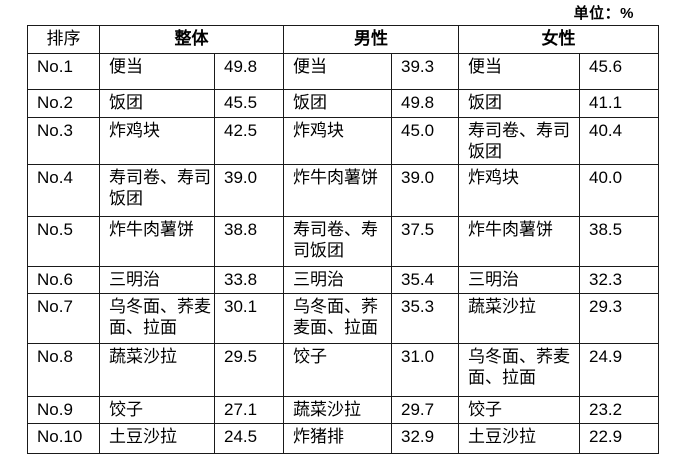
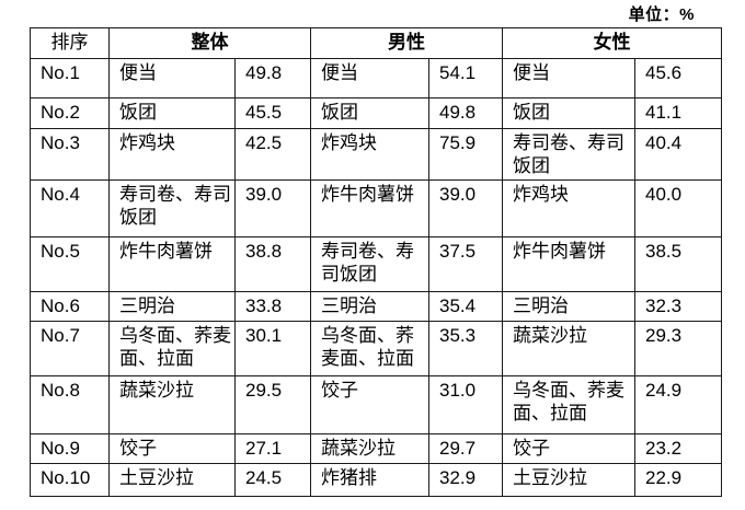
  单位：%
  排序	整体	男性	女性
- No.1	便当	49.8	便当	39.3	便当	45.6
+ No.1	便当	49.8	便当	54.1	便当	45.6
  No.2	饭团	45.5	饭团	49.8	饭团	41.1
- No.3	炸鸡块	42.5	炸鸡块	45.0	寿司卷、寿司饭团	40.4
+ No.3	炸鸡块	42.5	炸鸡块	75.9	寿司卷、寿司饭团	40.4
  No.4	寿司卷、寿司饭团	39.0	炸牛肉薯饼	39.0	炸鸡块	40.0
  No.5	炸牛肉薯饼	38.8	寿司卷、寿司饭团	37.5	炸牛肉薯饼	38.5
  No.6	三明治	33.8	三明治	35.4	三明治	32.3
  No.7	乌冬面、荞麦面、拉面	30.1	乌冬面、荞麦面、拉面	35.3	蔬菜沙拉	29.3
  No.8	蔬菜沙拉	29.5	饺子	31.0	乌冬面、荞麦面、拉面	24.9
  No.9	饺子	27.1	蔬菜沙拉	29.7	饺子	23.2
  No.10	土豆沙拉	24.5	炸猪排	32.9	土豆沙拉	22.9
